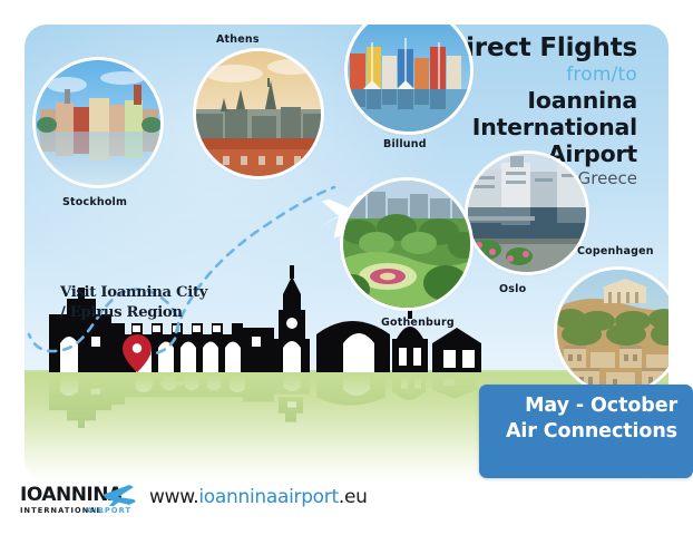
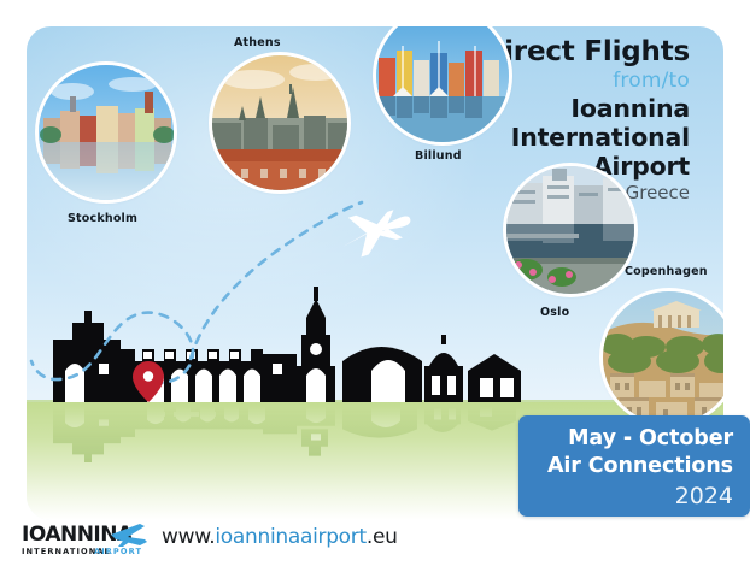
  rect Flights
  from/to
  Ioannina
  International
  reece
- Visit Ioannina City
- / Epirus Region
  Stockholm
  Athens
  Billund
  Oslo
- Gothenburg
  Copenhagen
  May - October
  Air Connections
+ 2024
  IOANNIN
  INTERNATIONAL
  AIRPORT
  www.ioanninaairport.eu
